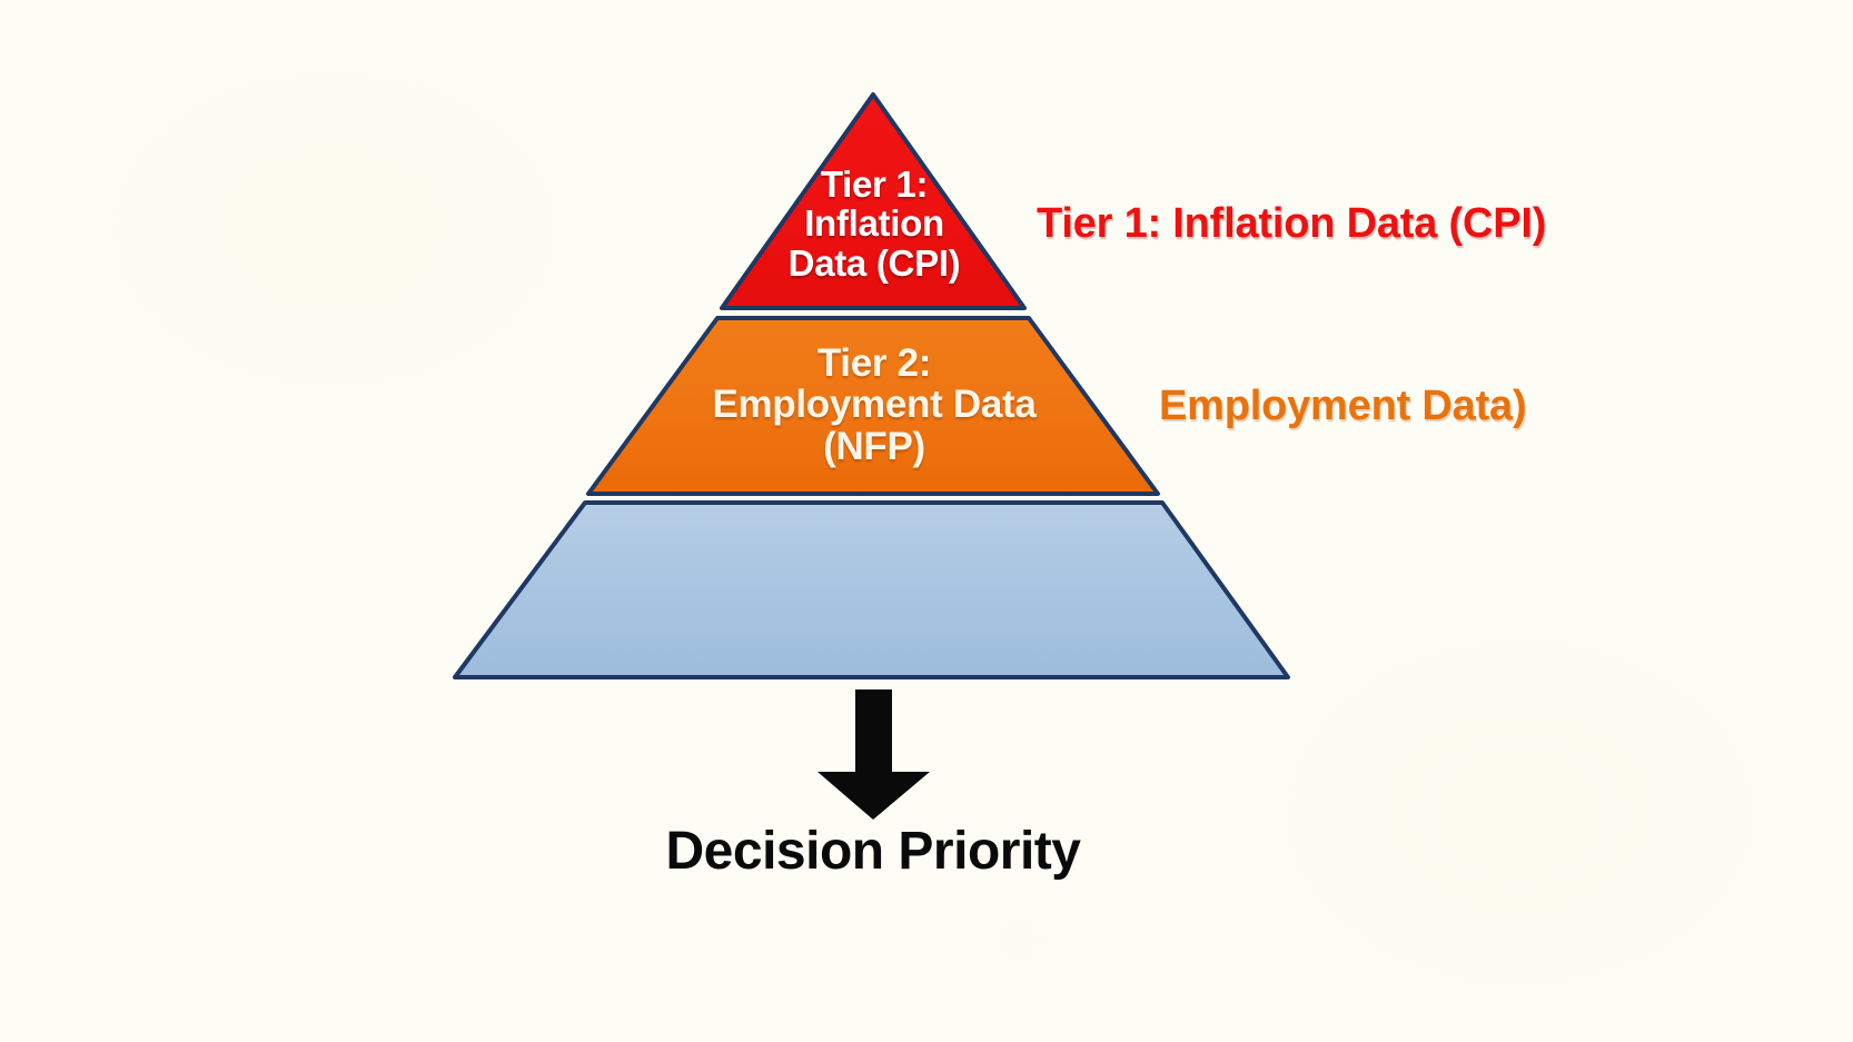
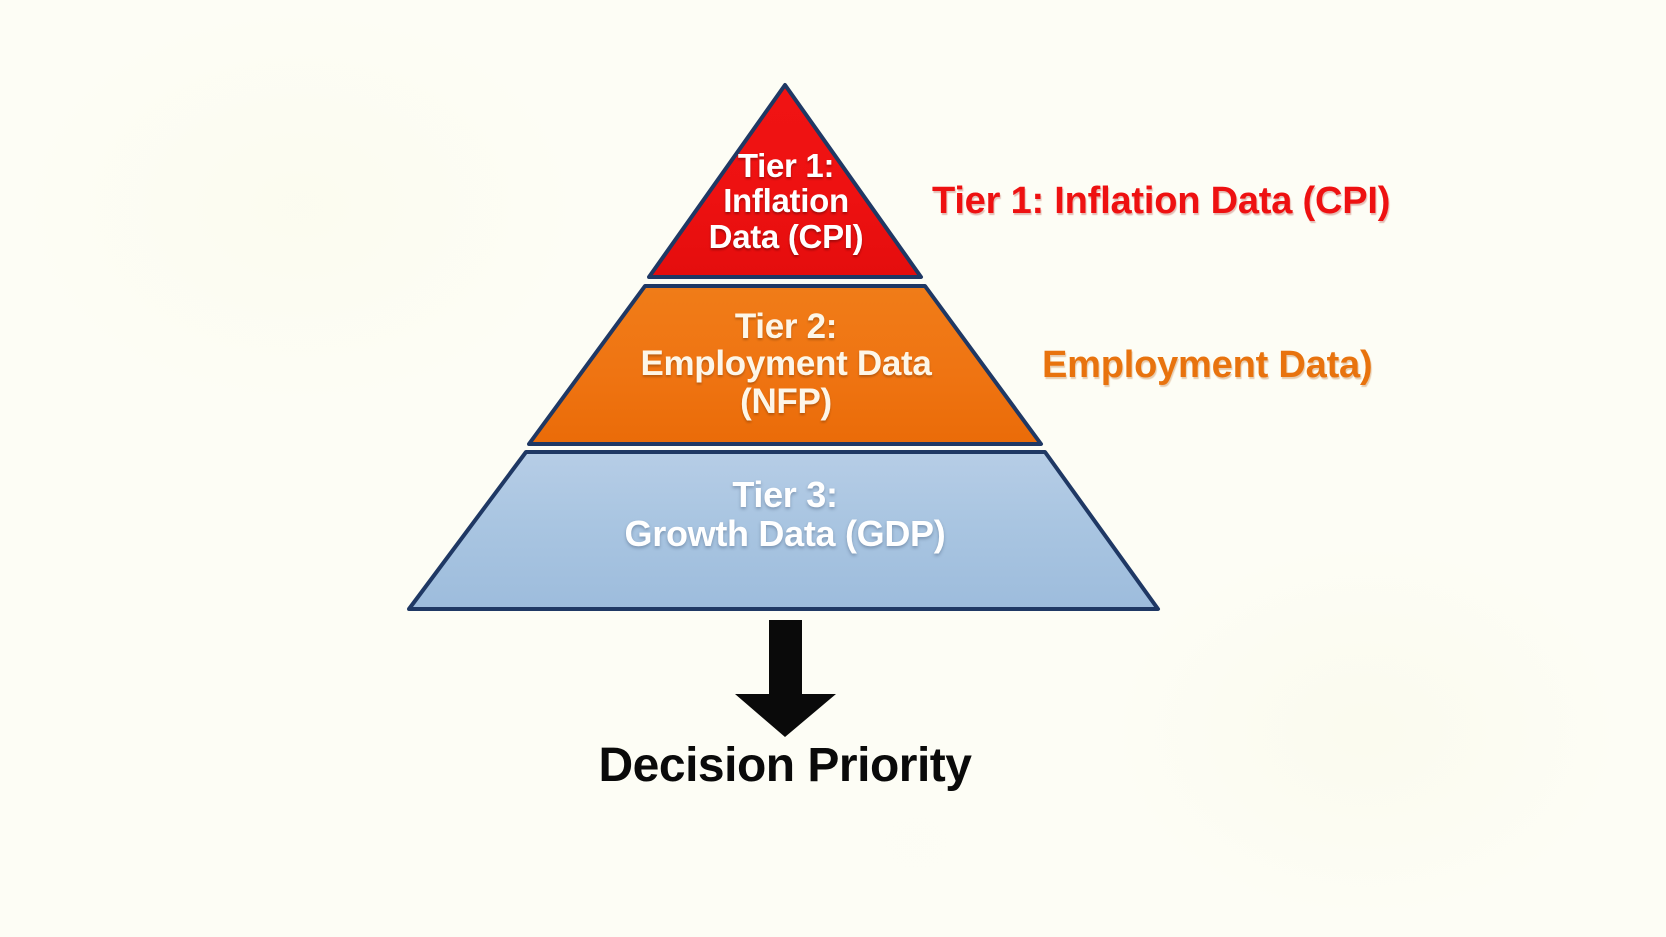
  Tier 1:
  Inflation
  Data (CPI)
  Tier 2:
  Employment Data
  (NFP)
+ Tier 3:
+ Growth Data (GDP)
  Tier 1: Inflation Data (CPI)
  Employment Data)
  Decision Priority
